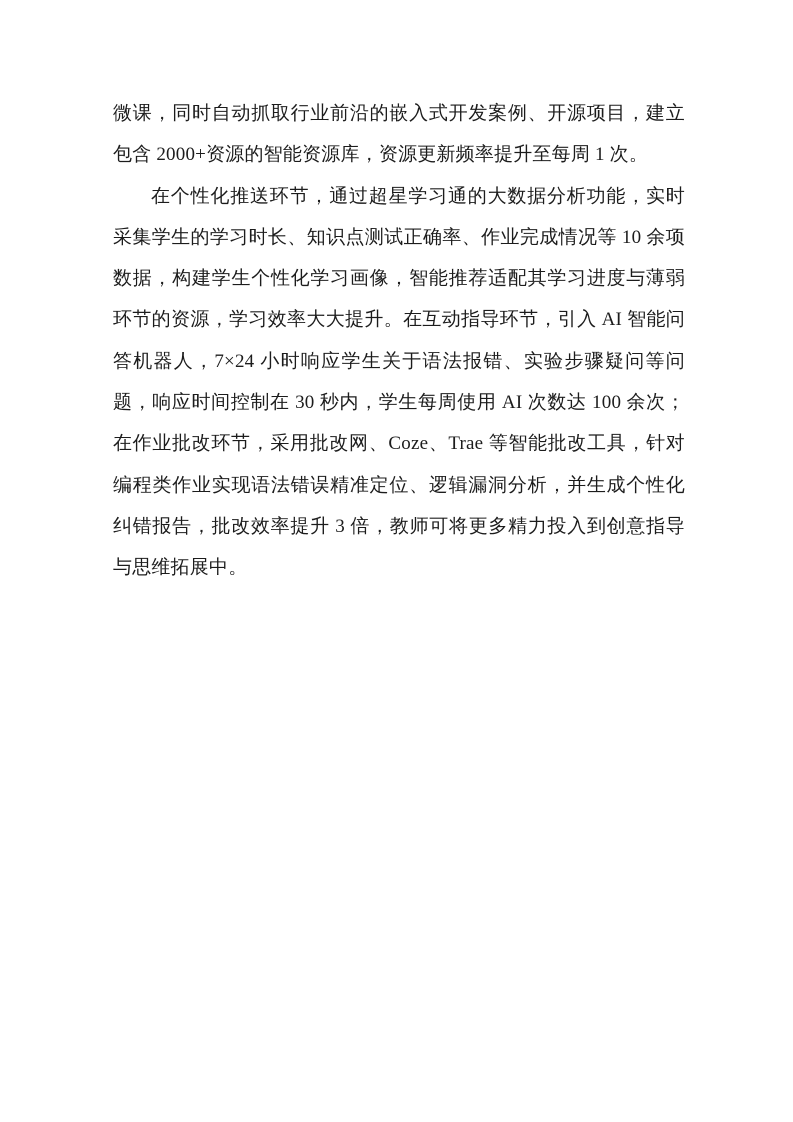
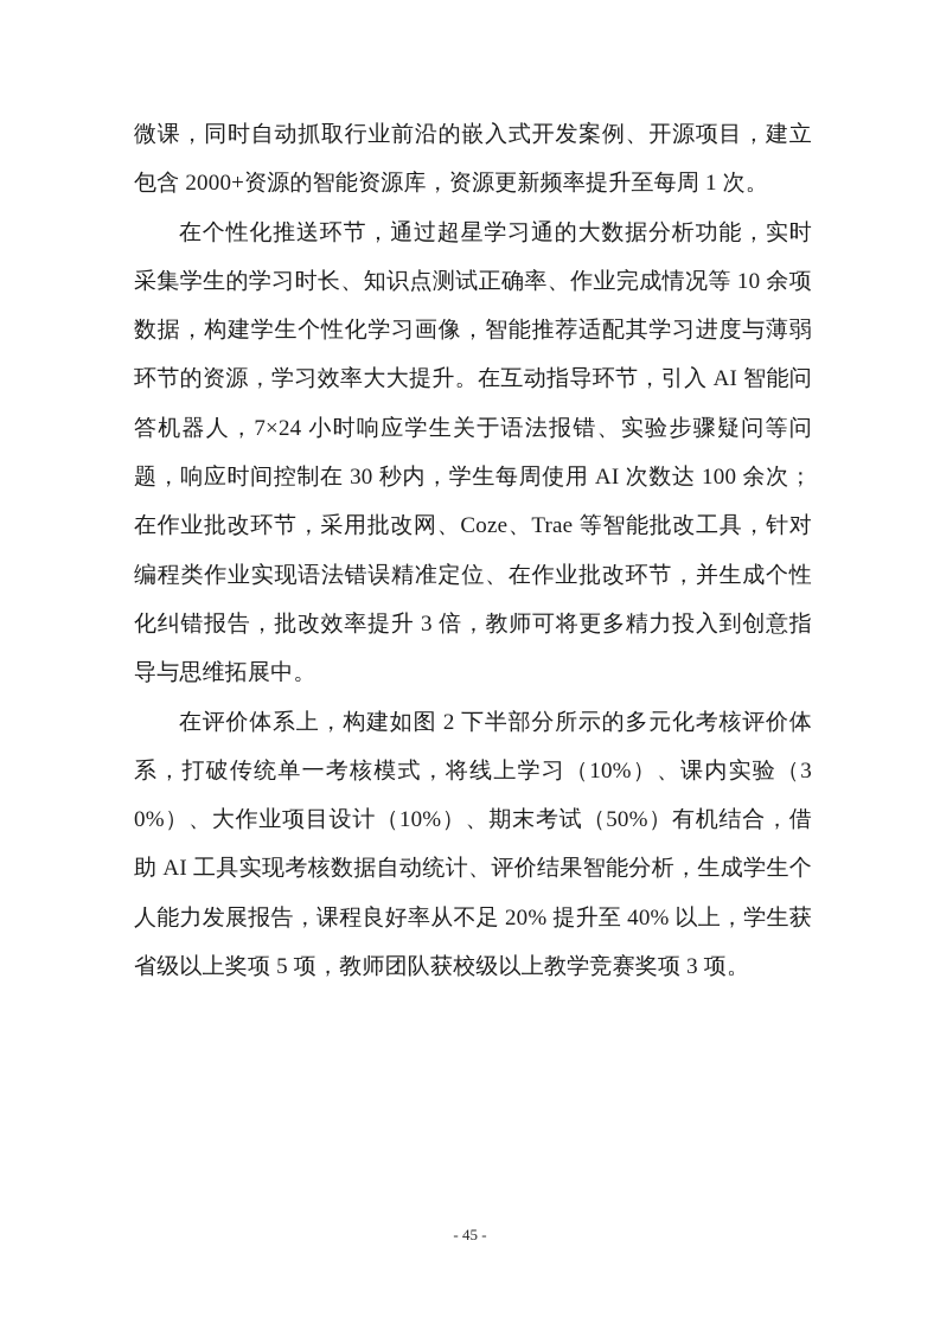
  微课，同时自动抓取行业前沿的嵌入式开发案例、开源项目，建立包含 2000+资源的智能资源库，资源更新频率提升至每周 1 次。
- 在个性化推送环节，通过超星学习通的大数据分析功能，实时采集学生的学习时长、知识点测试正确率、作业完成情况等 10 余项数据，构建学生个性化学习画像，智能推荐适配其学习进度与薄弱环节的资源，学习效率大大提升。在互动指导环节，引入 AI 智能问答机器人，7×24 小时响应学生关于语法报错、实验步骤疑问等问题，响应时间控制在 30 秒内，学生每周使用 AI 次数达 100 余次；在作业批改环节，采用批改网、Coze、Trae 等智能批改工具，针对编程类作业实现语法错误精准定位、逻辑漏洞分析，并生成个性化纠错报告，批改效率提升 3 倍，教师可将更多精力投入到创意指导与思维拓展中。
+ 在个性化推送环节，通过超星学习通的大数据分析功能，实时采集学生的学习时长、知识点测试正确率、作业完成情况等 10 余项数据，构建学生个性化学习画像，智能推荐适配其学习进度与薄弱环节的资源，学习效率大大提升。在互动指导环节，引入 AI 智能问答机器人，7×24 小时响应学生关于语法报错、实验步骤疑问等问题，响应时间控制在 30 秒内，学生每周使用 AI 次数达 100 余次；在作业批改环节，采用批改网、Coze、Trae 等智能批改工具，针对编程类作业实现语法错误精准定位、在作业批改环节，并生成个性化纠错报告，批改效率提升 3 倍，教师可将更多精力投入到创意指导与思维拓展中。
+ 在评价体系上，构建如图 2 下半部分所示的多元化考核评价体系，打破传统单一考核模式，将线上学习（10%）、课内实验（30%）、大作业项目设计（10%）、期末考试（50%）有机结合，借助 AI 工具实现考核数据自动统计、评价结果智能分析，生成学生个人能力发展报告，课程良好率从不足 20% 提升至 40% 以上，学生获省级以上奖项 5 项，教师团队获校级以上教学竞赛奖项 3 项。
+ - 45 -
